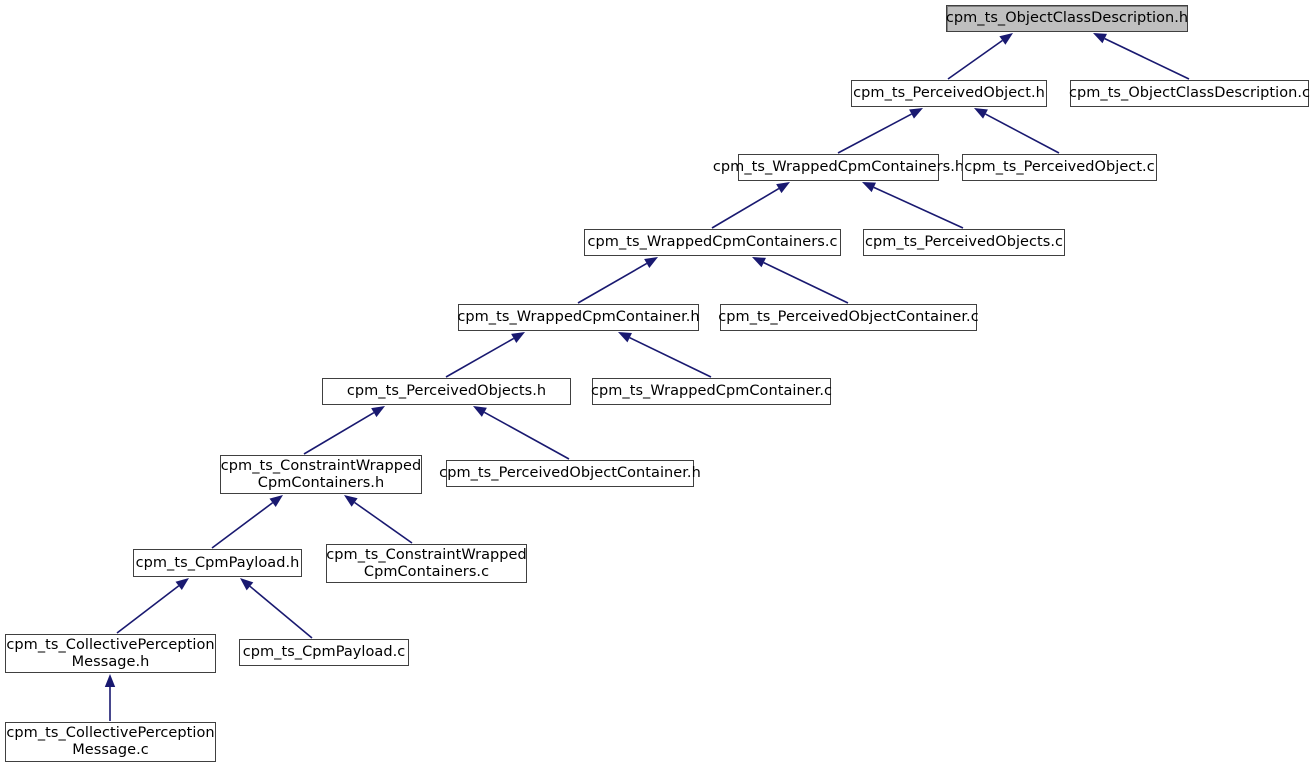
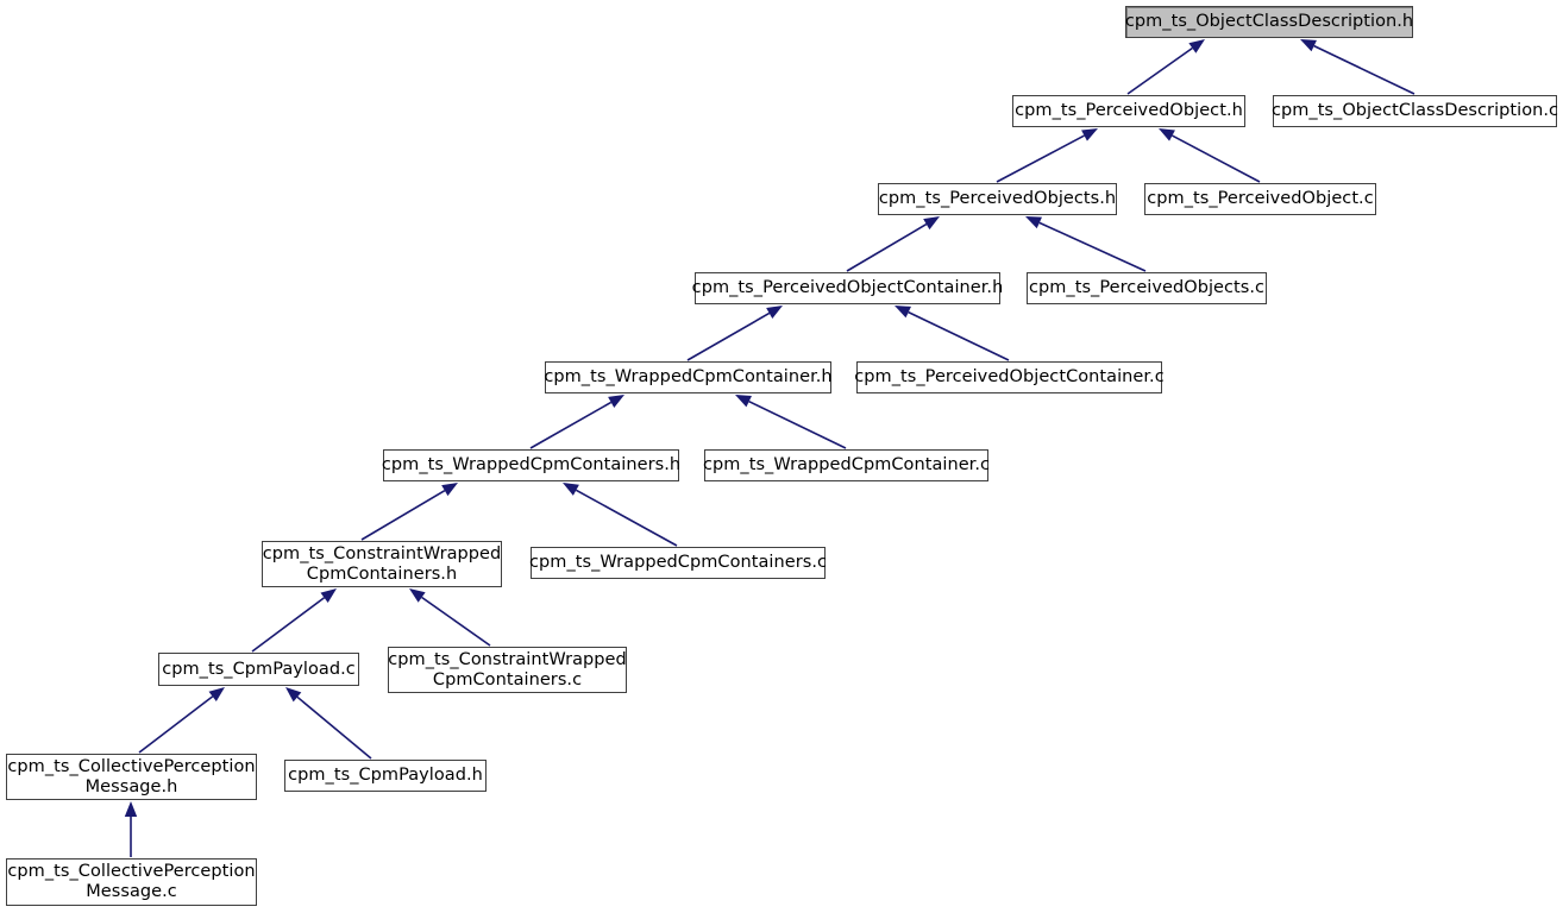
  cpm_ts_ObjectClassDescription.h
  cpm_ts_PerceivedObject.h
  cpm_ts_ObjectClassDescription.c
- cpm_ts_WrappedCpmContainers.h
+ cpm_ts_PerceivedObjects.h
  cpm_ts_PerceivedObject.c
- cpm_ts_WrappedCpmContainers.c
+ cpm_ts_PerceivedObjectContainer.h
  cpm_ts_PerceivedObjects.c
  cpm_ts_WrappedCpmContainer.h
  cpm_ts_PerceivedObjectContainer.c
- cpm_ts_PerceivedObjects.h
+ cpm_ts_WrappedCpmContainers.h
  cpm_ts_WrappedCpmContainer.c
  cpm_ts_ConstraintWrapped
  CpmContainers.h
- cpm_ts_PerceivedObjectContainer.h
+ cpm_ts_WrappedCpmContainers.c
- cpm_ts_CpmPayload.h
+ cpm_ts_CpmPayload.c
  cpm_ts_ConstraintWrapped
  CpmContainers.c
  cpm_ts_CollectivePerception
  Message.h
- cpm_ts_CpmPayload.c
+ cpm_ts_CpmPayload.h
  cpm_ts_CollectivePerception
  Message.c
